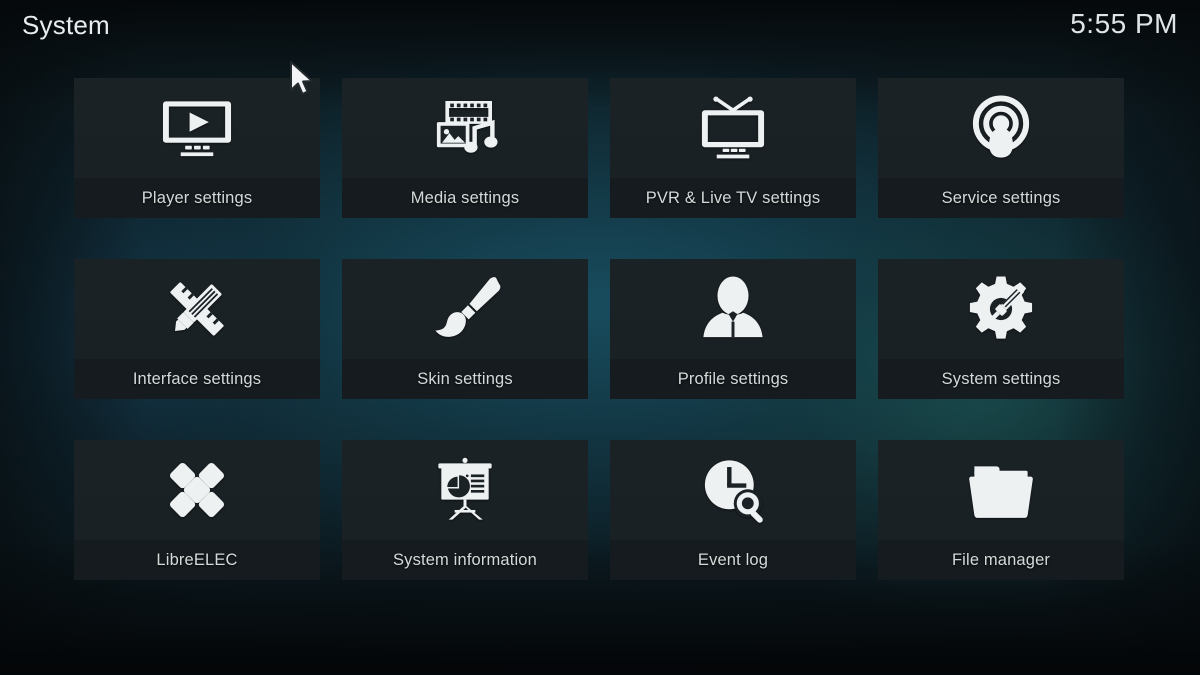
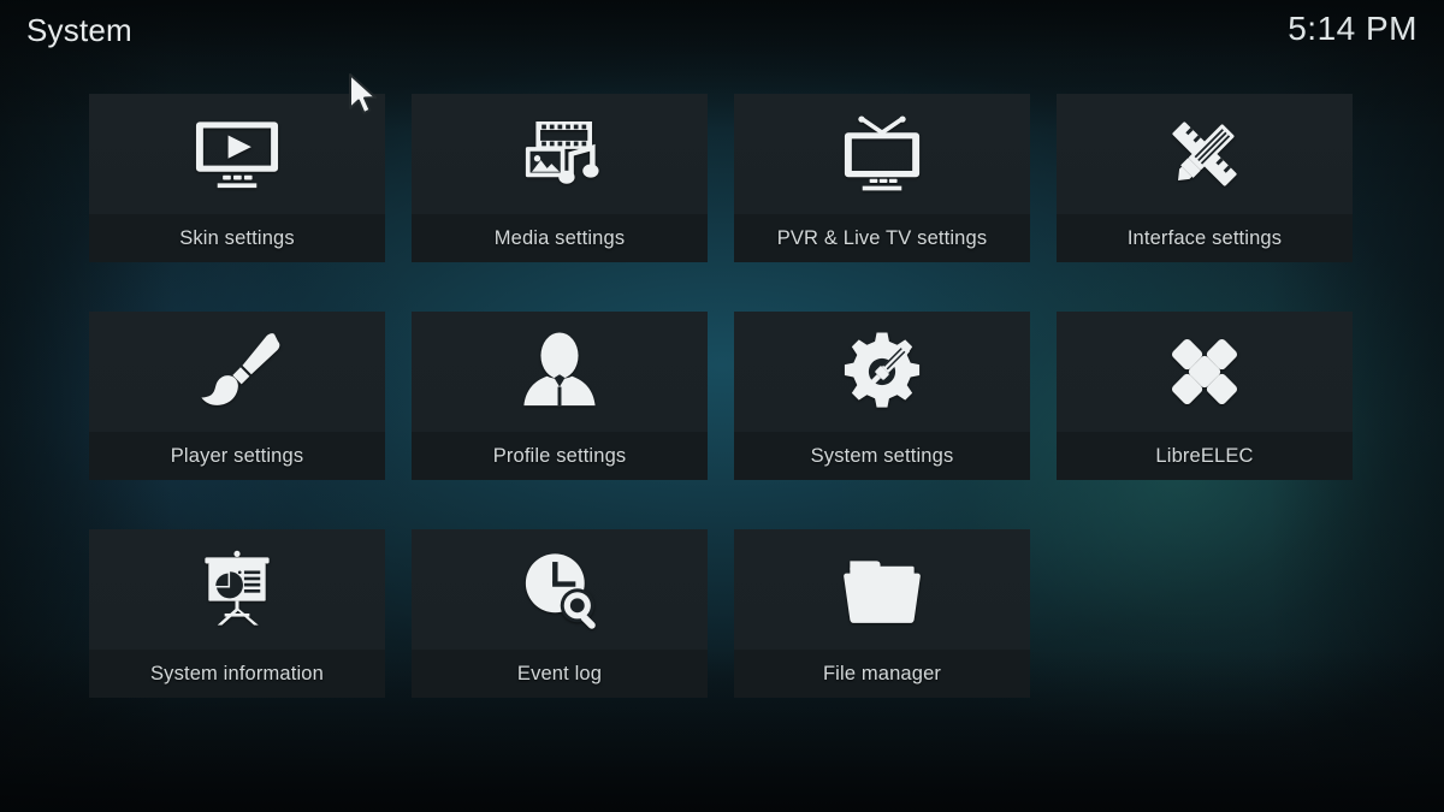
  System
- 5:55 PM
+ 5:14 PM
- Player settings
+ Skin settings
  Media settings
  PVR & Live TV settings
- Service settings
  Interface settings
- Skin settings
+ Player settings
  Profile settings
  System settings
  LibreELEC
  System information
  Event log
  File manager
